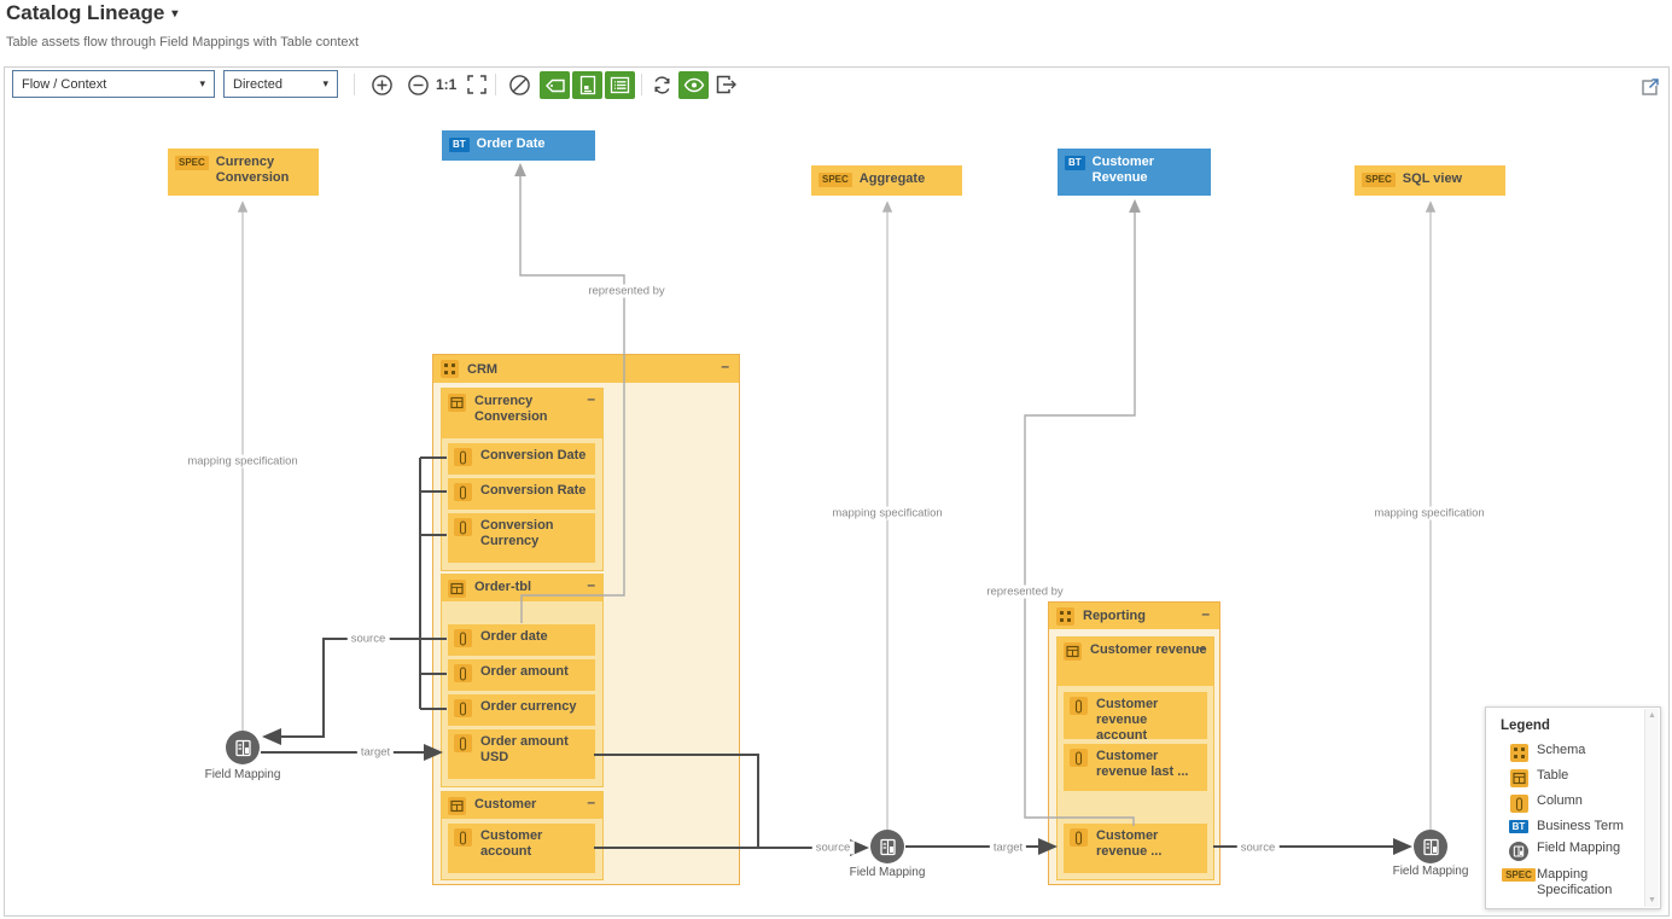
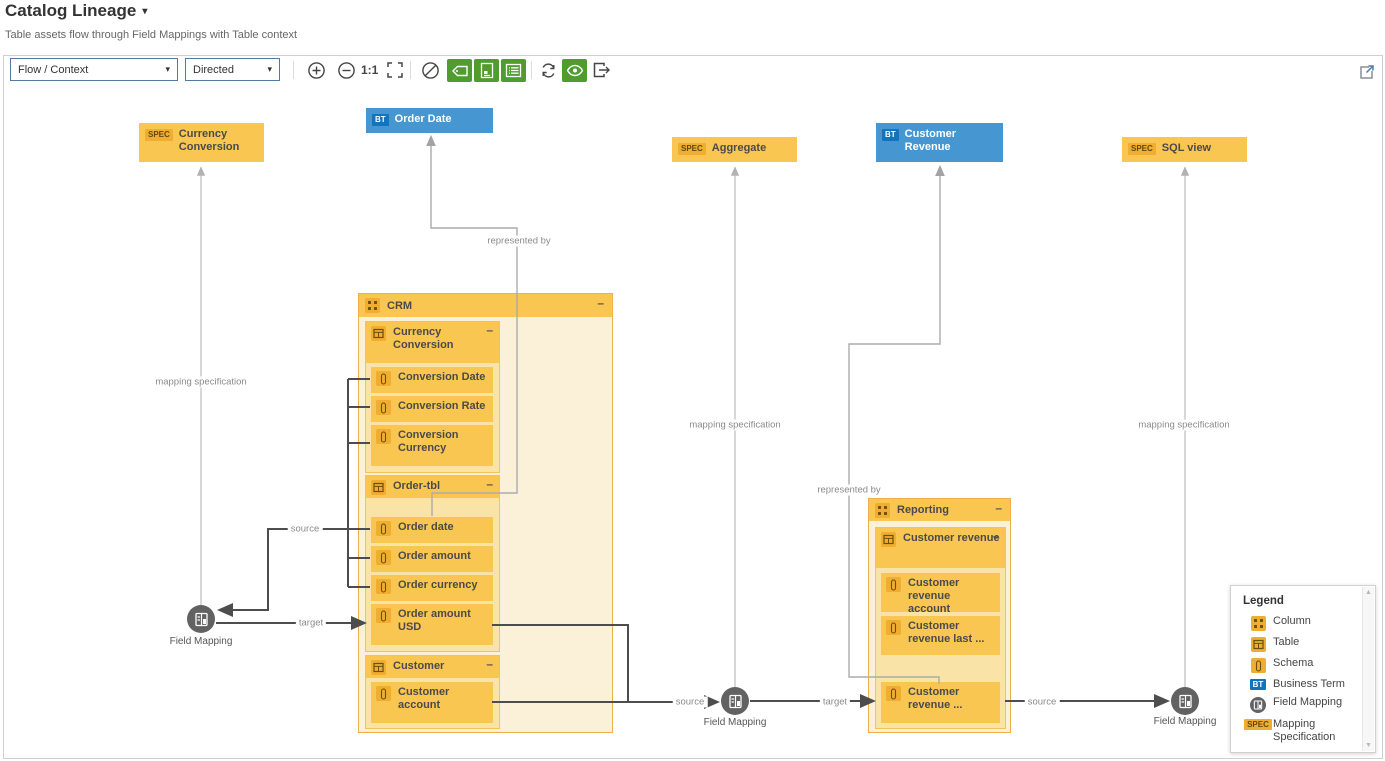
  Catalog Lineage ▾
  Table assets flow through Field Mappings with Table context
  Flow / Context
  ▾
  Directed
  ▾
  1:1
  source
  target
  source
  target
  source
  mapping specification
  mapping specification
  mapping specification
  represented by
  represented by
  SPEC
  Currency Conversion
  BT
  Order Date
  SPEC
  Aggregate
  BT
  Customer Revenue
  SPEC
  SQL view
  CRM
  –
  Currency Conversion
  –
  Conversion Date
  Conversion Rate
  Conversion Currency
  Order-tbl
  –
  Order date
  Order amount
  Order currency
  Order amount USD
  Customer
  –
  Customer account
  Reporting
  –
  Customer revenue
  –
  Customer revenue account
  Customer revenue last ...
  Customer revenue ...
  Field Mapping
  Field Mapping
  Field Mapping
  Legend
- Schema
+ Column
  Table
- Column
+ Schema
  BT
  Business Term
  Field Mapping
  SPEC
  Mapping Specification
